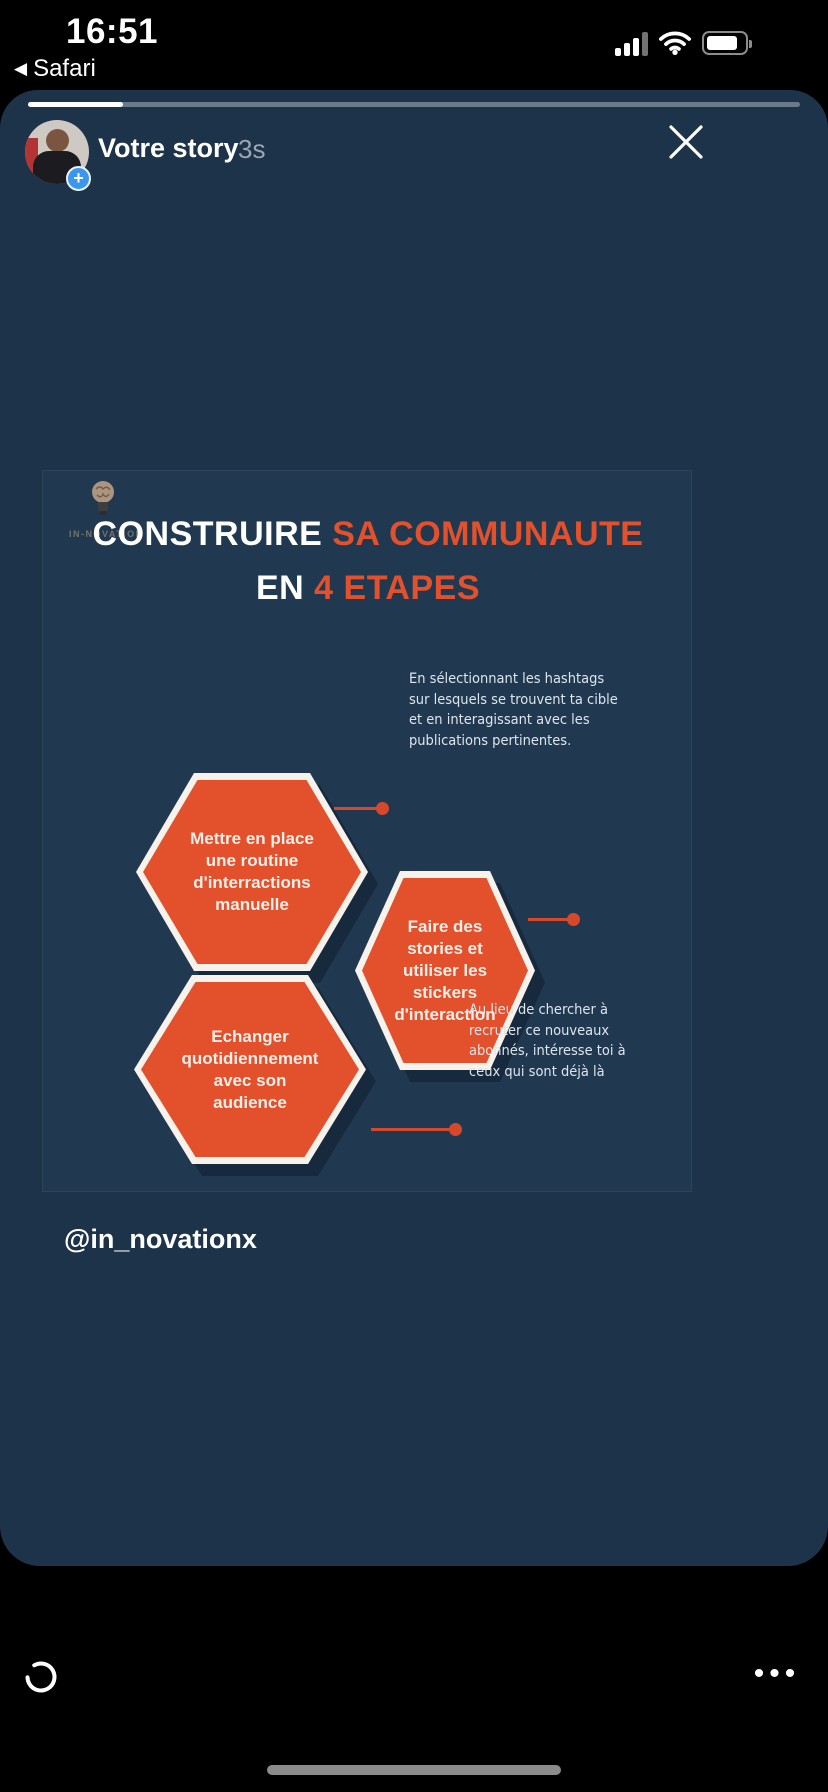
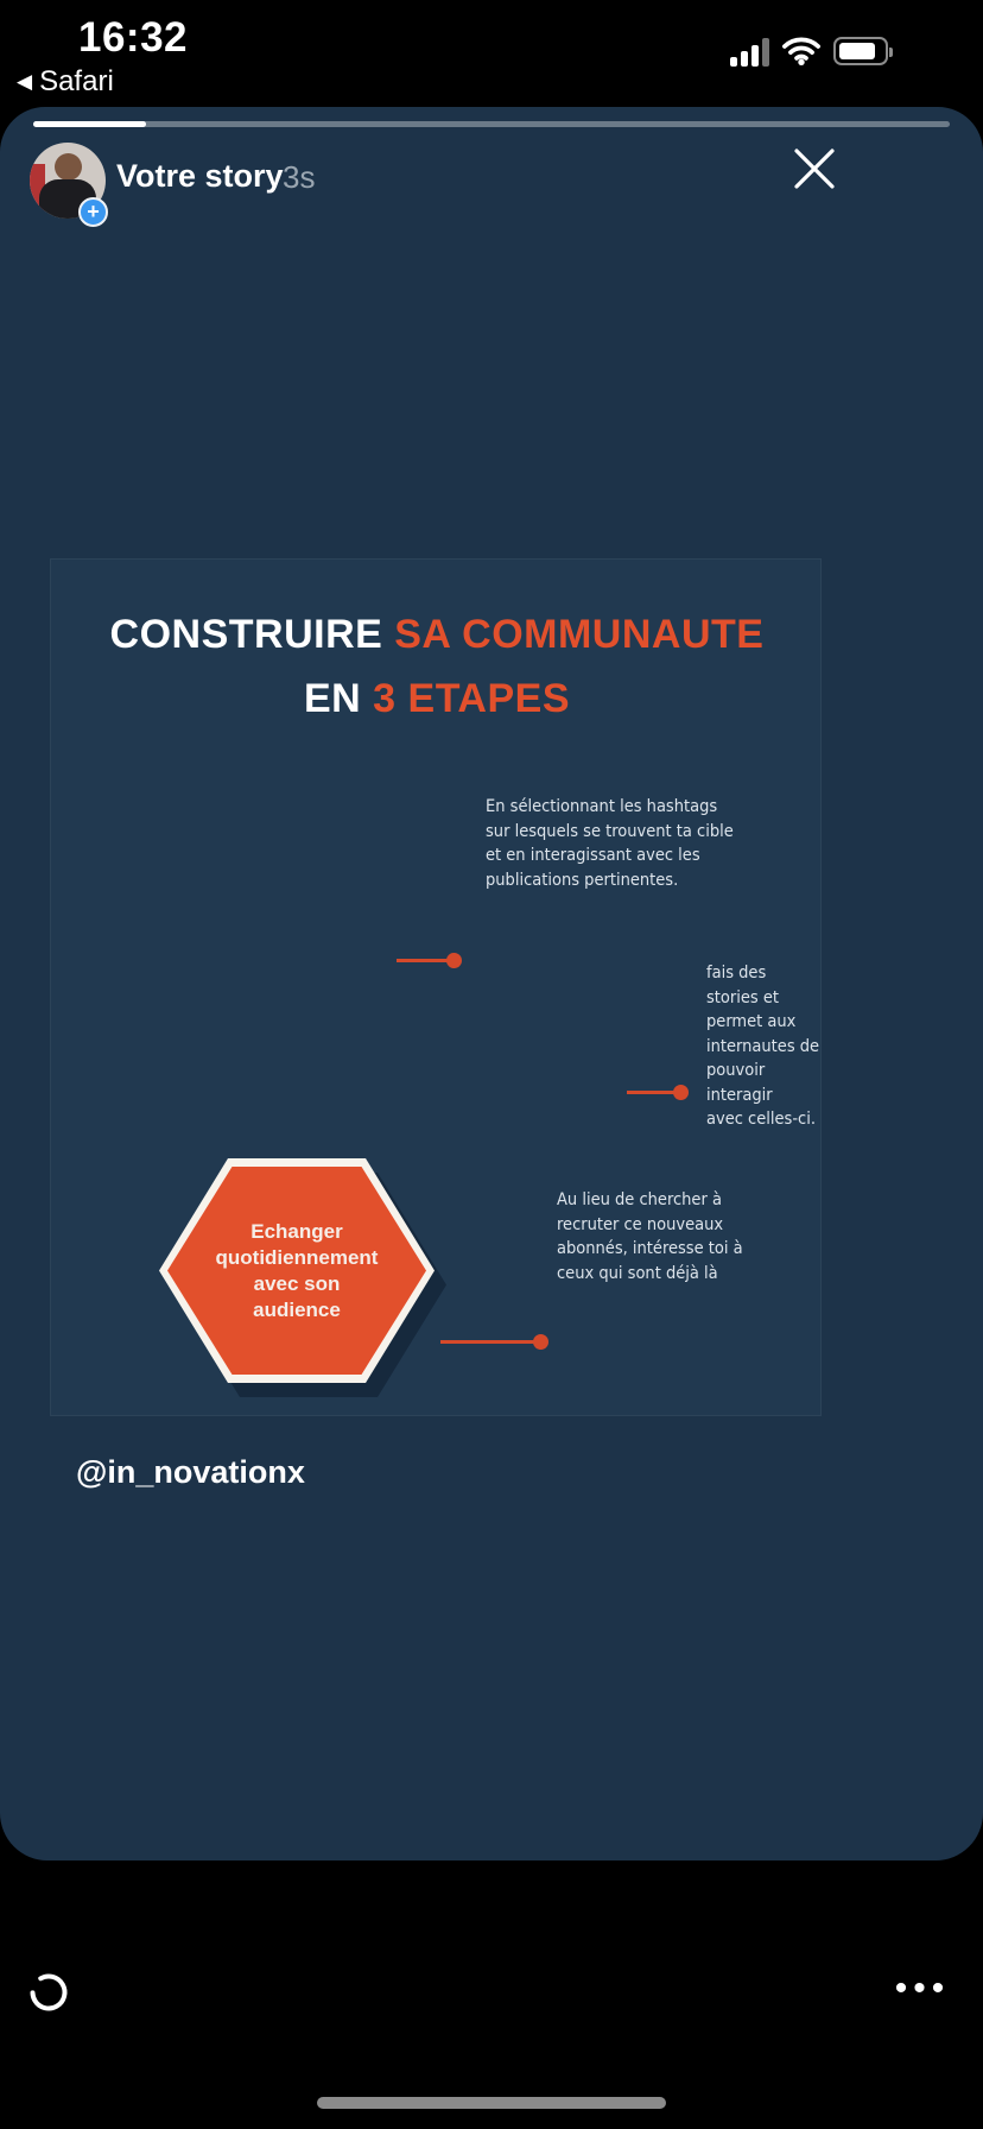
- 16:51
+ 16:32
  ◀
  Safari
  +
  Votre story
  3s
- IN-NOVATION
  CONSTRUIRE SA COMMUNAUTE
- EN 4 ETAPES
+ EN 3 ETAPES
- Mettre en place
- une routine
- d'interractions
- manuelle
- Faire des
- stories et
- utiliser les
- stickers
- d'interaction
  Echanger
  quotidiennement
  avec son
  audience
  En sélectionnant les hashtags
  sur lesquels se trouvent ta cible
  et en interagissant avec les
  publications pertinentes.
+ fais des stories et
+ permet aux
+ internautes de
+ pouvoir interagir
+ avec celles-ci.
  Au lieu de chercher à
  recruter ce nouveaux
  abonnés, intéresse toi à
  ceux qui sont déjà là
  @in_novationx
  •••
